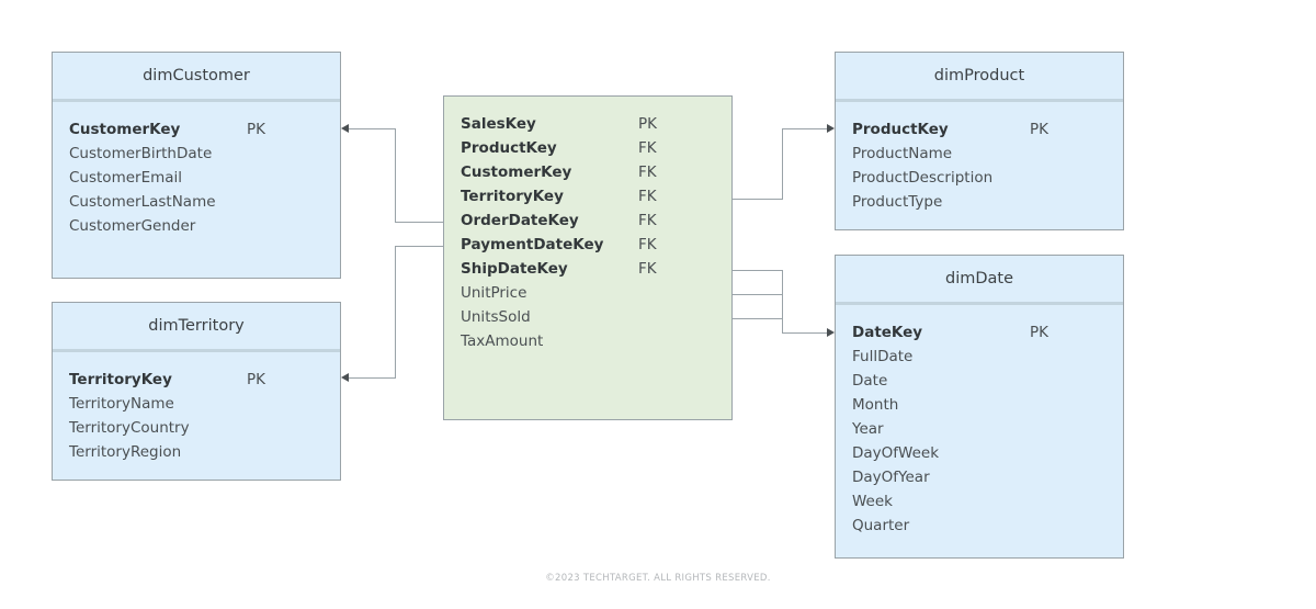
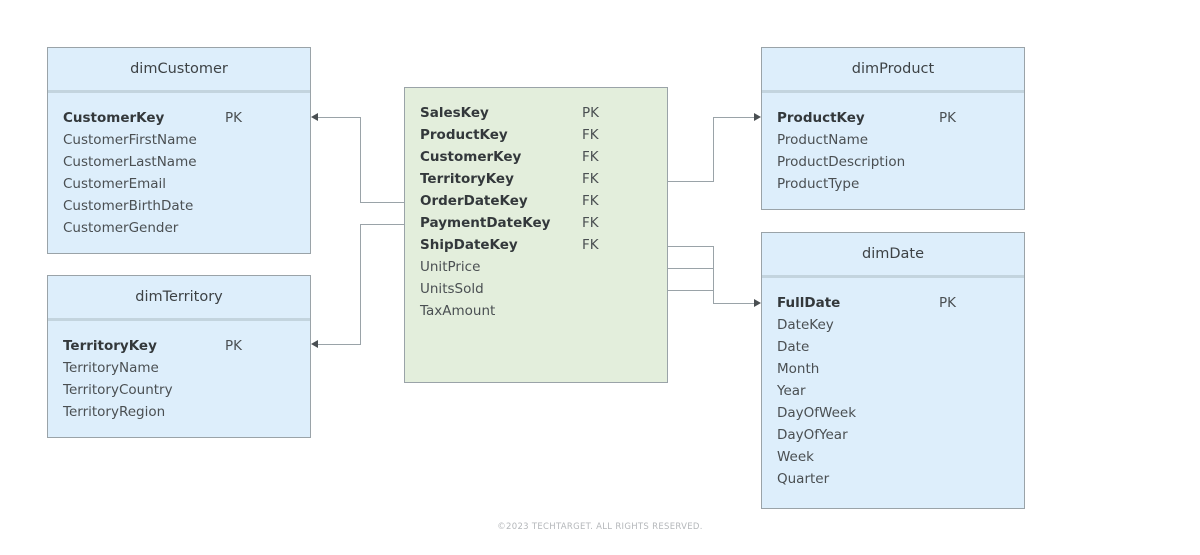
  dimCustomer
  CustomerKey
  PK
+ CustomerFirstName
- CustomerBirthDate
+ CustomerLastName
  CustomerEmail
- CustomerLastName
+ CustomerBirthDate
  CustomerGender
  dimTerritory
  TerritoryKey
  PK
  TerritoryName
  TerritoryCountry
  TerritoryRegion
  SalesKey
  PK
  ProductKey
  FK
  CustomerKey
  FK
  TerritoryKey
  FK
  OrderDateKey
  FK
  PaymentDateKey
  FK
  ShipDateKey
  FK
  UnitPrice
  UnitsSold
  TaxAmount
  dimProduct
  ProductKey
  PK
  ProductName
  ProductDescription
  ProductType
  dimDate
- DateKey
+ FullDate
  PK
- FullDate
+ DateKey
  Date
  Month
  Year
  DayOfWeek
  DayOfYear
  Week
  Quarter
  ©2023 TECHTARGET. ALL RIGHTS RESERVED.
